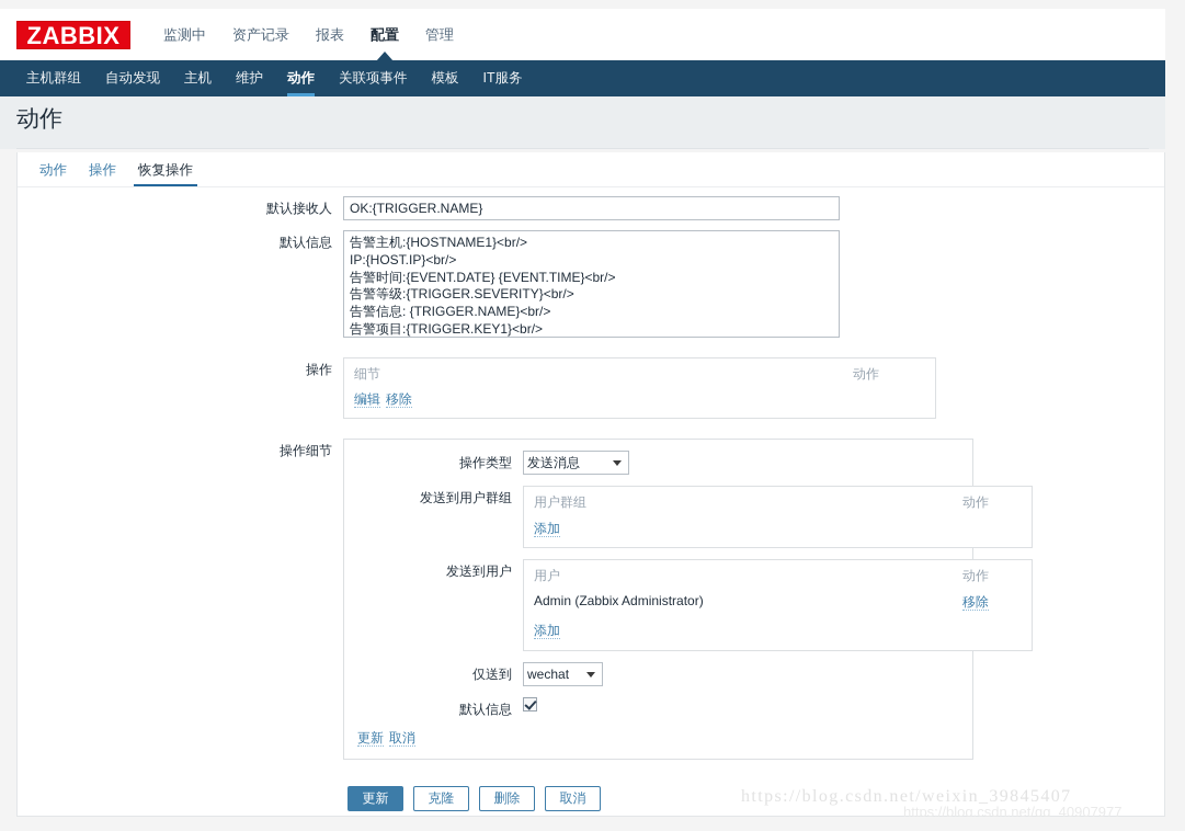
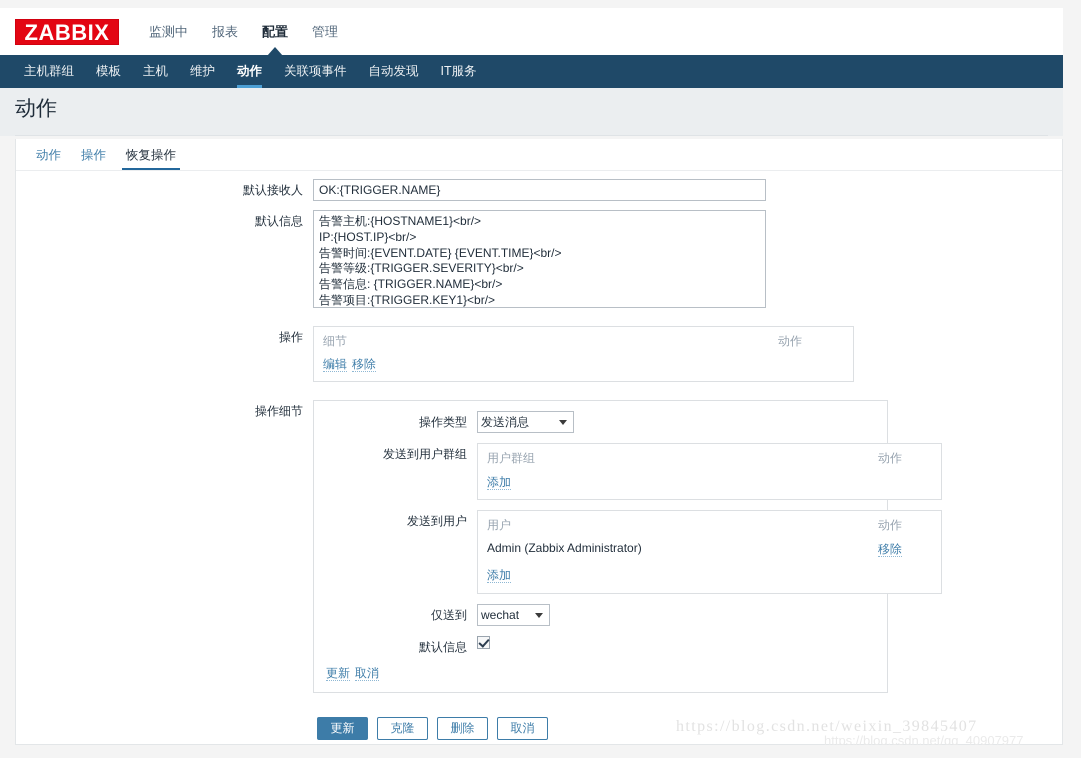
  ZABBIX
  监测中
- 资产记录
  报表
  配置
  管理
  主机群组
- 自动发现
+ 模板
  主机
  维护
  动作
  关联项事件
- 模板
+ 自动发现
  IT服务
  动作
  动作
  操作
  恢复操作
  默认接收人
  OK:{TRIGGER.NAME}
  默认信息
  告警主机:{HOSTNAME1}<br/>
  IP:{HOST.IP}<br/>
  告警时间:{EVENT.DATE} {EVENT.TIME}<br/>
  告警等级:{TRIGGER.SEVERITY}<br/>
  告警信息: {TRIGGER.NAME}<br/>
  操作
  细节
  动作
  编辑 移除
  操作细节
  操作类型
  发送消息
  发送到用户群组
  用户群组
  动作
  添加
  发送到用户
  用户
  动作
  Admin (Zabbix Administrator)
  移除
  添加
  仅送到
  wechat
  默认信息
  更新 取消
  更新
  克隆
  删除
  取消
  https://blog.csdn.net/weixin_39845407
  https://blog.csdn.net/qq_40907977
